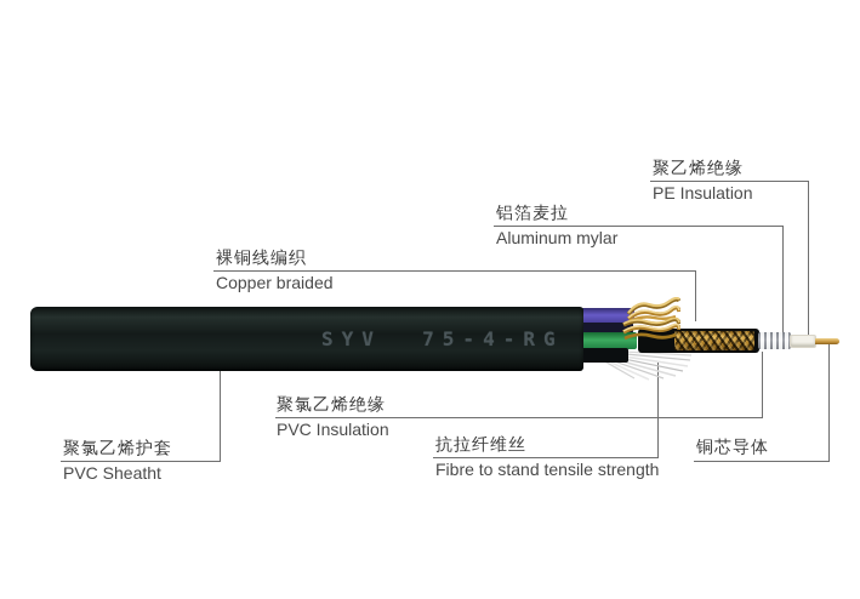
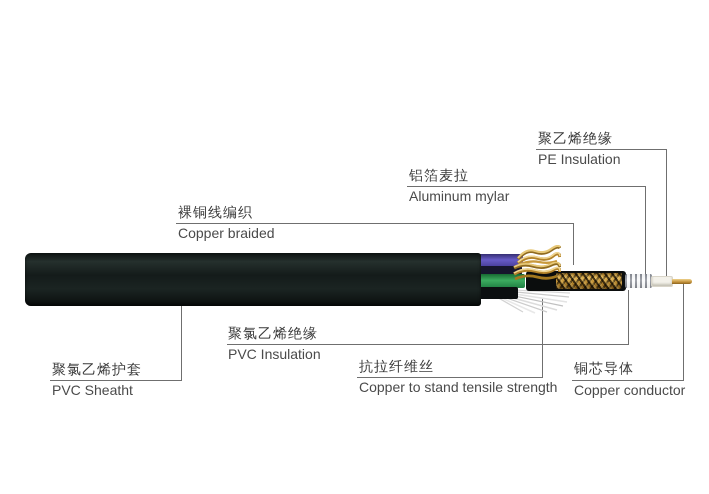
- SYV 75-4-RG
  聚乙烯绝缘
  PE Insulation
  铝箔麦拉
  Aluminum mylar
  裸铜线编织
  Copper braided
  聚氯乙烯护套
  PVC Sheatht
  聚氯乙烯绝缘
  PVC Insulation
  抗拉纤维丝
- Fibre to stand tensile strength
+ Copper to stand tensile strength
  铜芯导体
+ Copper conductor
